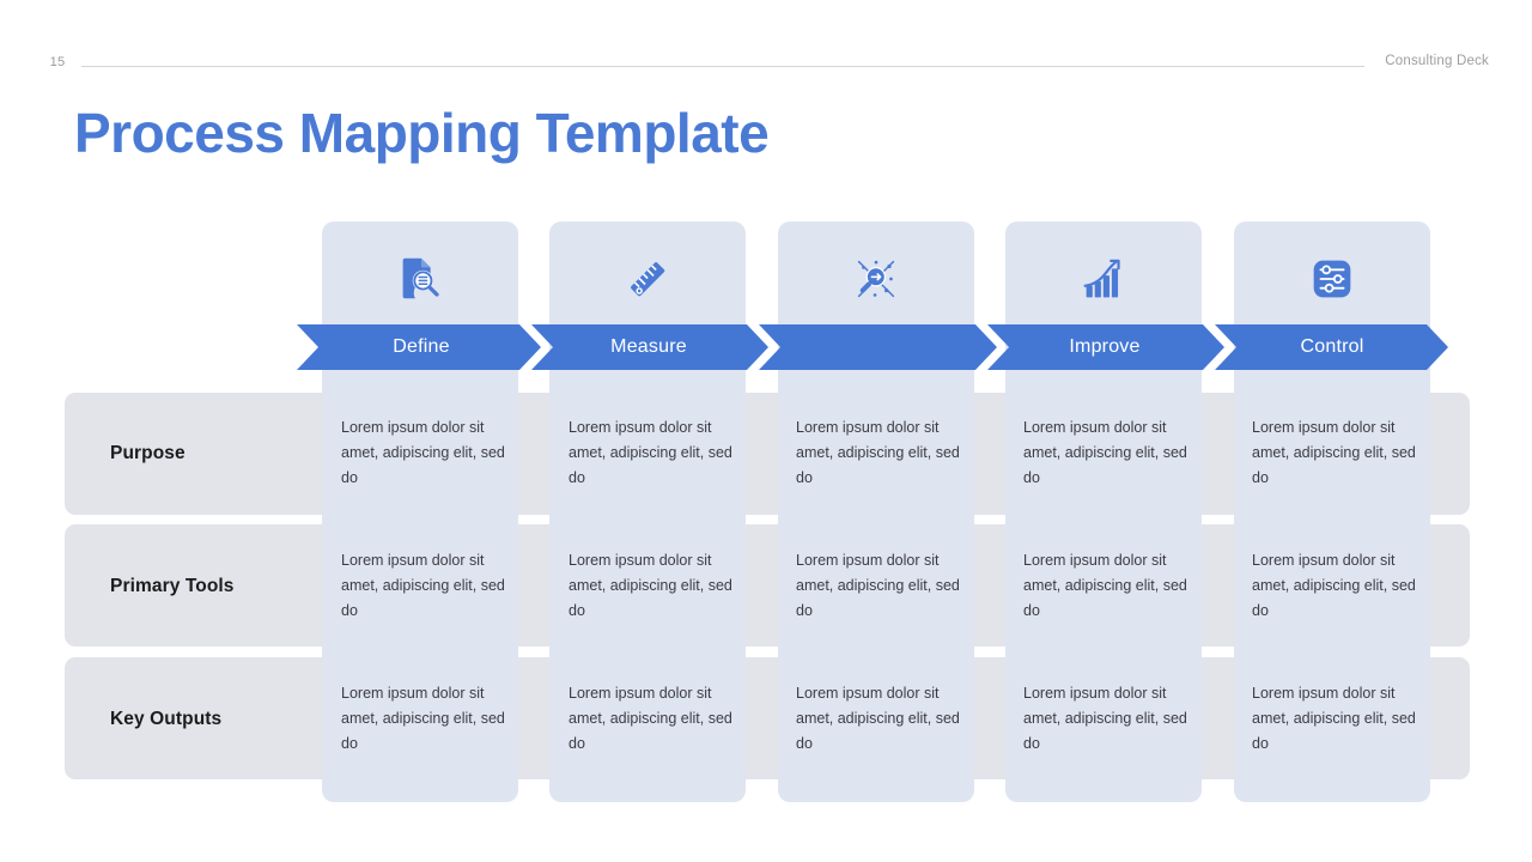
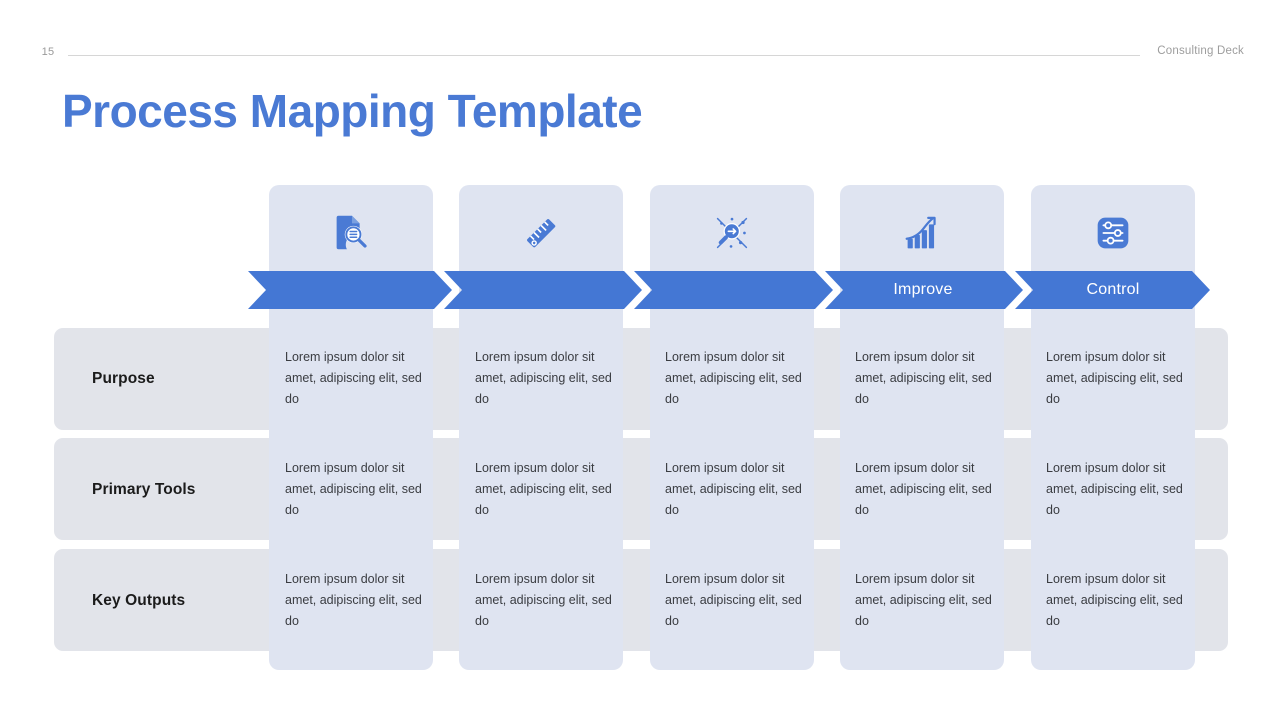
  15
  Consulting Deck
  Process Mapping Template
- Define
- Measure
  Improve
  Control
  Purpose
  Primary Tools
  Key Outputs
  Lorem ipsum dolor sit amet, adipiscing elit, sed do
  Lorem ipsum dolor sit amet, adipiscing elit, sed do
  Lorem ipsum dolor sit amet, adipiscing elit, sed do
  Lorem ipsum dolor sit amet, adipiscing elit, sed do
  Lorem ipsum dolor sit amet, adipiscing elit, sed do
  Lorem ipsum dolor sit amet, adipiscing elit, sed do
  Lorem ipsum dolor sit amet, adipiscing elit, sed do
  Lorem ipsum dolor sit amet, adipiscing elit, sed do
  Lorem ipsum dolor sit amet, adipiscing elit, sed do
  Lorem ipsum dolor sit amet, adipiscing elit, sed do
  Lorem ipsum dolor sit amet, adipiscing elit, sed do
  Lorem ipsum dolor sit amet, adipiscing elit, sed do
  Lorem ipsum dolor sit amet, adipiscing elit, sed do
  Lorem ipsum dolor sit amet, adipiscing elit, sed do
  Lorem ipsum dolor sit amet, adipiscing elit, sed do
